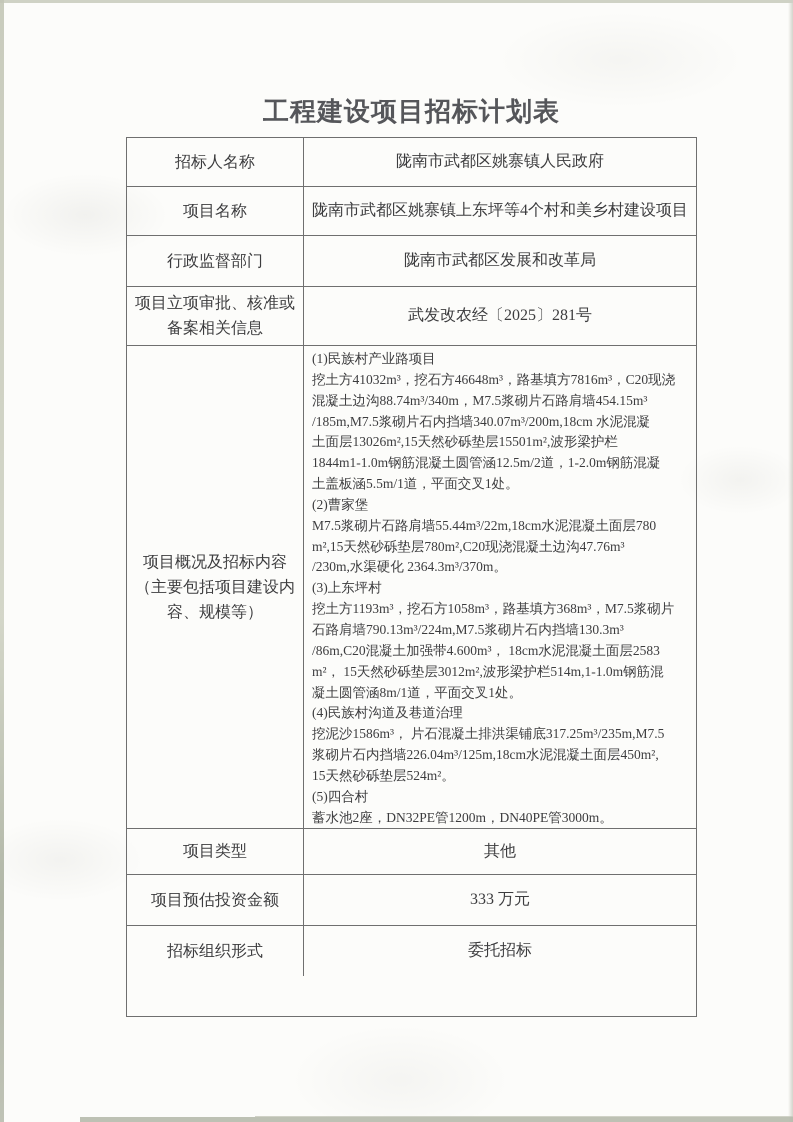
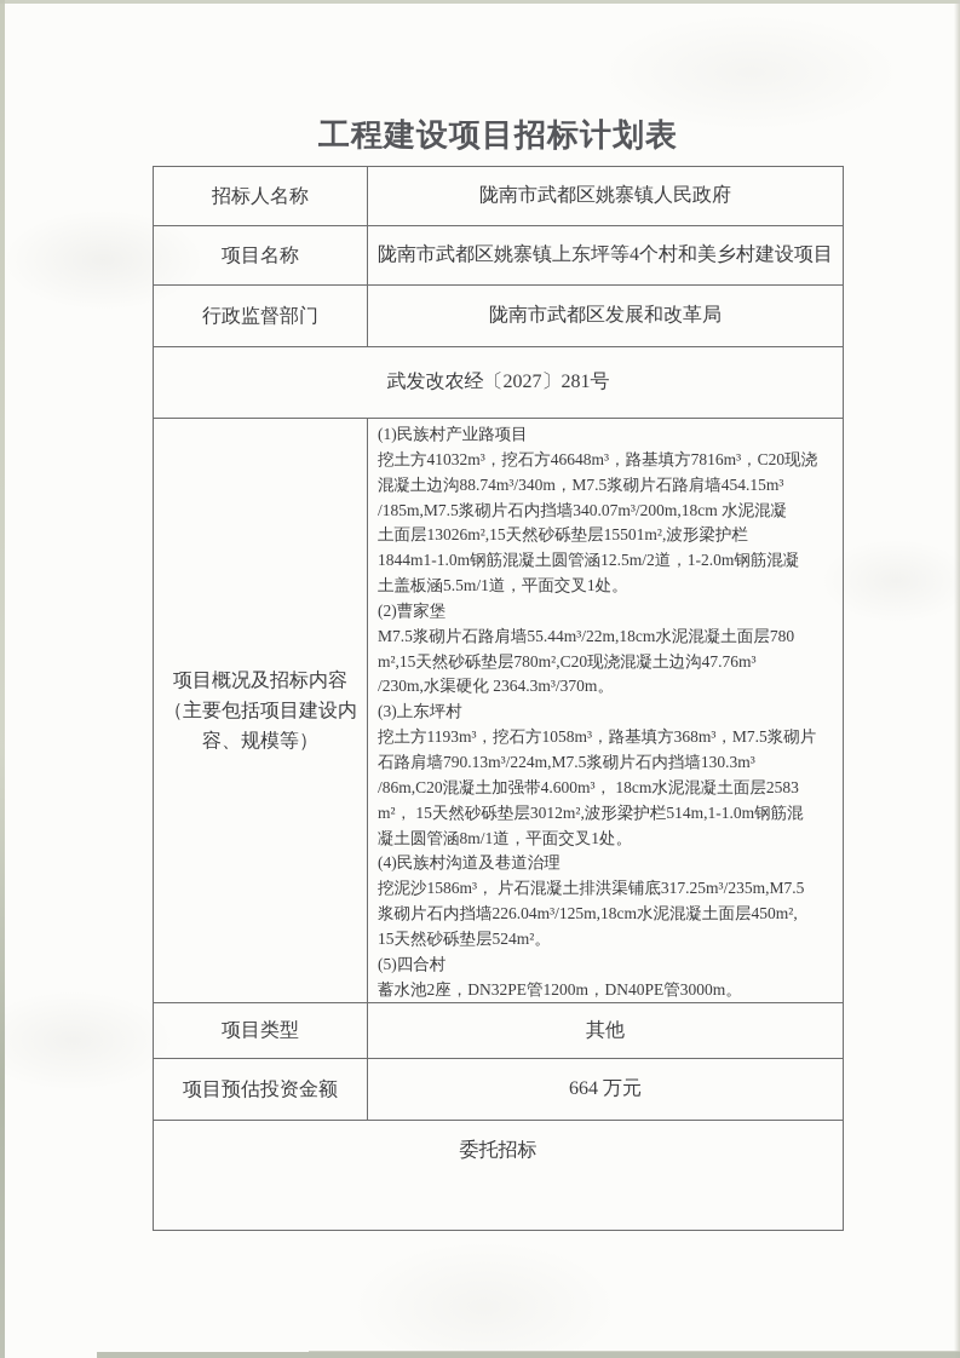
  工程建设项目招标计划表
  招标人名称
  陇南市武都区姚寨镇人民政府
  项目名称
  陇南市武都区姚寨镇上东坪等4个村和美乡村建设项目
  行政监督部门
  陇南市武都区发展和改革局
- 项目立项审批、核准或
- 备案相关信息
- 武发改农经〔2025〕281号
+ 武发改农经〔2027〕281号
  项目概况及招标内容
  （主要包括项目建设内
  容、规模等）
  (1)民族村产业路项目
  挖土方41032m³，挖石方46648m³，路基填方7816m³，C20现浇
  混凝土边沟88.74m³/340m，M7.5浆砌片石路肩墙454.15m³
  /185m,M7.5浆砌片石内挡墙340.07m³/200m,18cm 水泥混凝
  土面层13026m²,15天然砂砾垫层15501m²,波形梁护栏
  1844m1-1.0m钢筋混凝土圆管涵12.5m/2道，1-2.0m钢筋混凝
  土盖板涵5.5m/1道，平面交叉1处。
  (2)曹家堡
  M7.5浆砌片石路肩墙55.44m³/22m,18cm水泥混凝土面层780
  m²,15天然砂砾垫层780m²,C20现浇混凝土边沟47.76m³
  /230m,水渠硬化 2364.3m³/370m。
  (3)上东坪村
  挖土方1193m³，挖石方1058m³，路基填方368m³，M7.5浆砌片
  石路肩墙790.13m³/224m,M7.5浆砌片石内挡墙130.3m³
  /86m,C20混凝土加强带4.600m³， 18cm水泥混凝土面层2583
  m²， 15天然砂砾垫层3012m²,波形梁护栏514m,1-1.0m钢筋混
  凝土圆管涵8m/1道，平面交叉1处。
  (4)民族村沟道及巷道治理
  挖泥沙1586m³， 片石混凝土排洪渠铺底317.25m³/235m,M7.5
  浆砌片石内挡墙226.04m³/125m,18cm水泥混凝土面层450m²,
  15天然砂砾垫层524m²。
  (5)四合村
  蓄水池2座，DN32PE管1200m，DN40PE管3000m。
  项目类型
  其他
  项目预估投资金额
- 333 万元
+ 664 万元
- 招标组织形式
  委托招标
